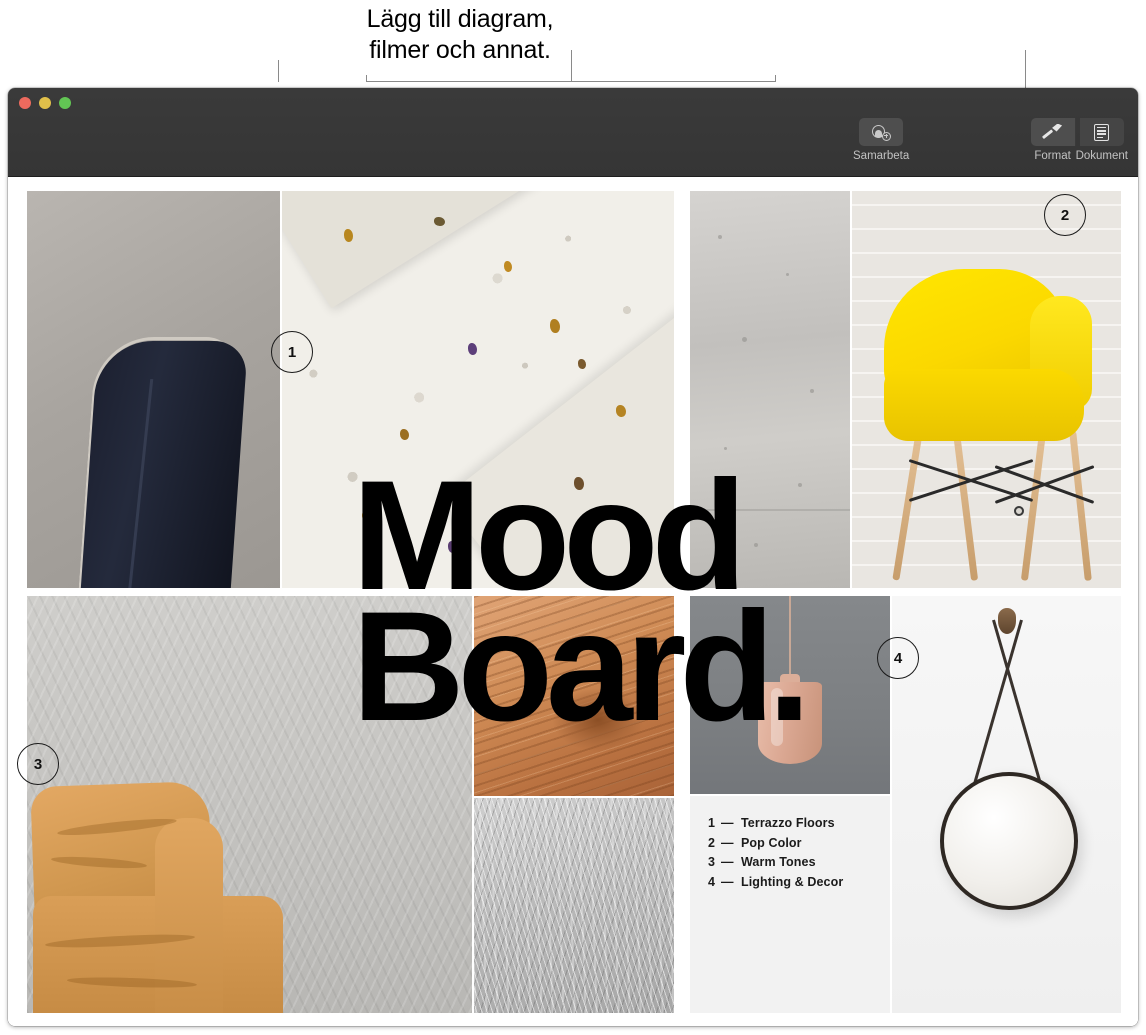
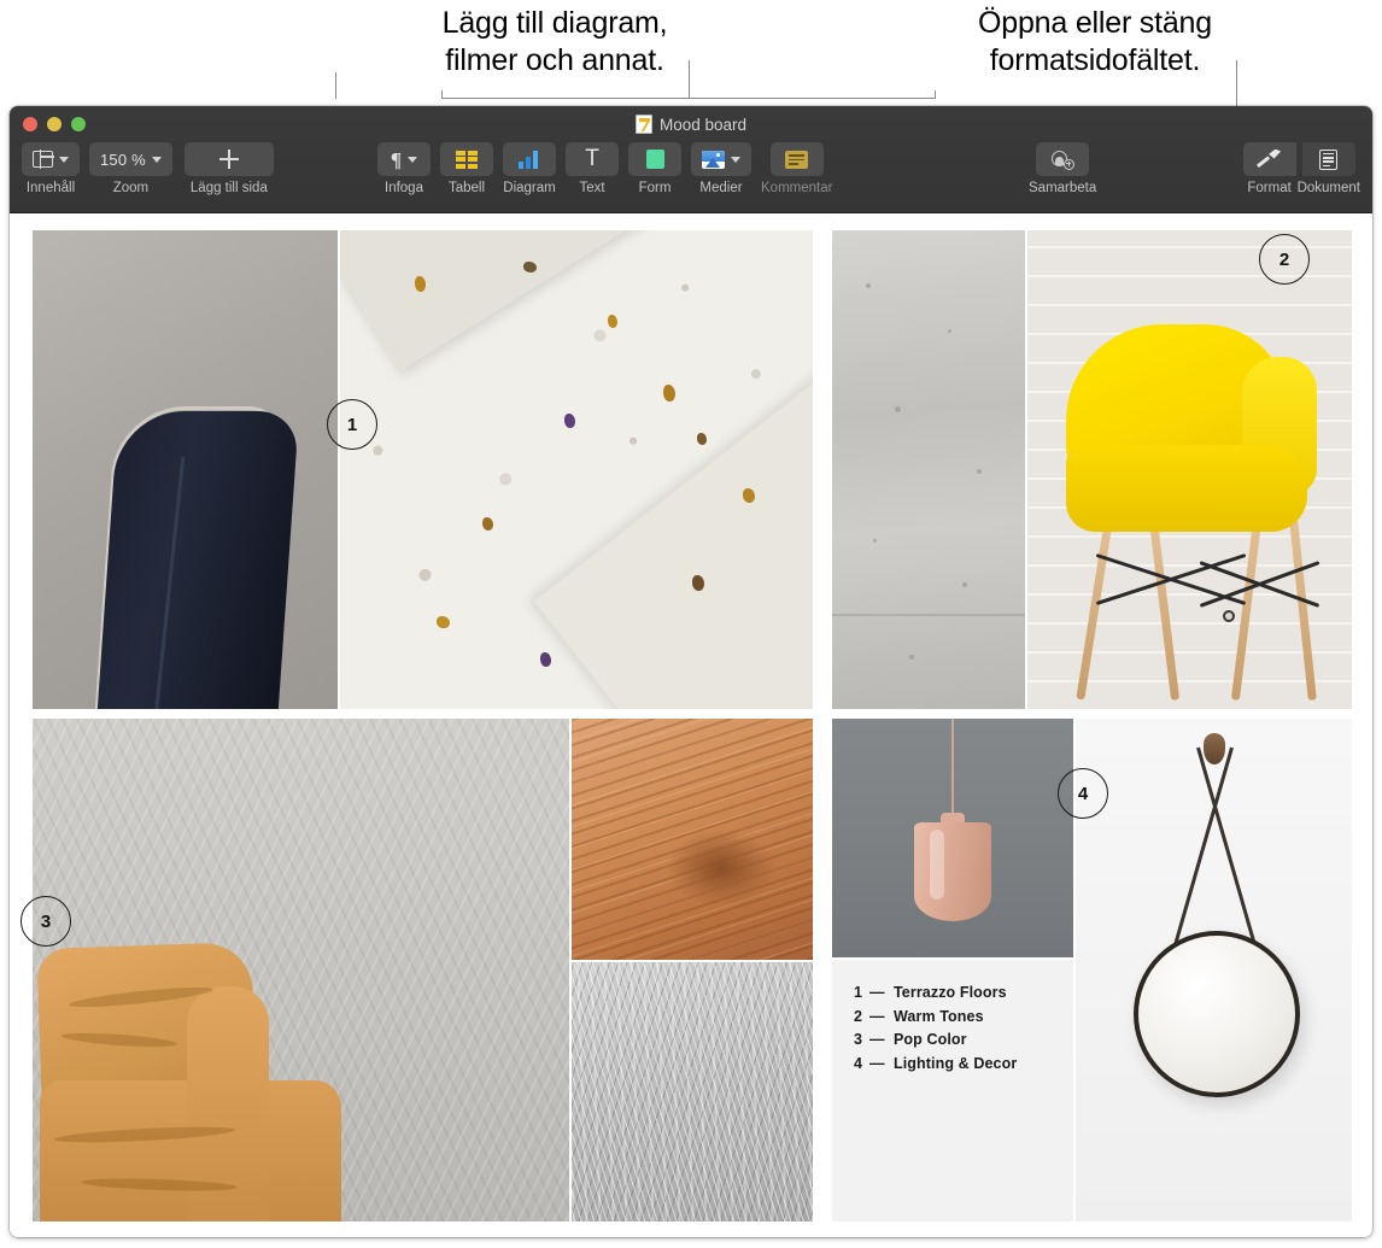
  Lägg till diagram,
  filmer och annat.
+ Öppna eller stäng
+ formatsidofältet.
+ Mood board
+ Innehåll
+ 150 %
+ Zoom
+ Lägg till sida
+ ¶
+ Infoga
+ Tabell
+ Diagram
+ T
+ Text
+ Form
+ Medier
+ Kommentar
  Samarbeta
  Format
  Dokument
  1
  —
  Terrazzo Floors
  2
  —
- Pop Color
+ Warm Tones
  3
  —
- Warm Tones
+ Pop Color
  4
  —
  Lighting & Decor
- Mood
- Board.
  1
  2
  3
  4
